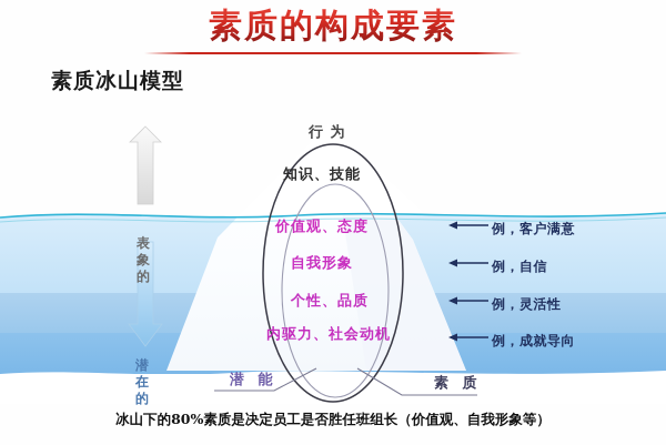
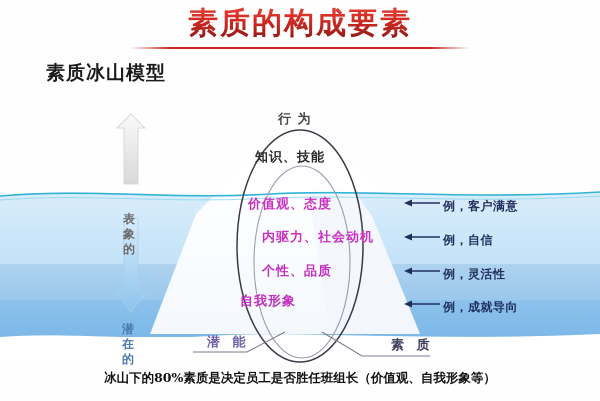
  素质的构成要素
  素质冰山模型
  表
  象
  的
  潜
  在
  的
  行 为
  知识、技能
  价值观、态度
- 自我形象
+ 内驱力、社会动机
  个性、品质
- 内驱力、社会动机
+ 自我形象
  例，客户满意
  例，自信
  例，灵活性
  例，成就导向
  潜 能
  素 质
  冰山下的80%素质是决定员工是否胜任班组长（价值观、自我形象等）
